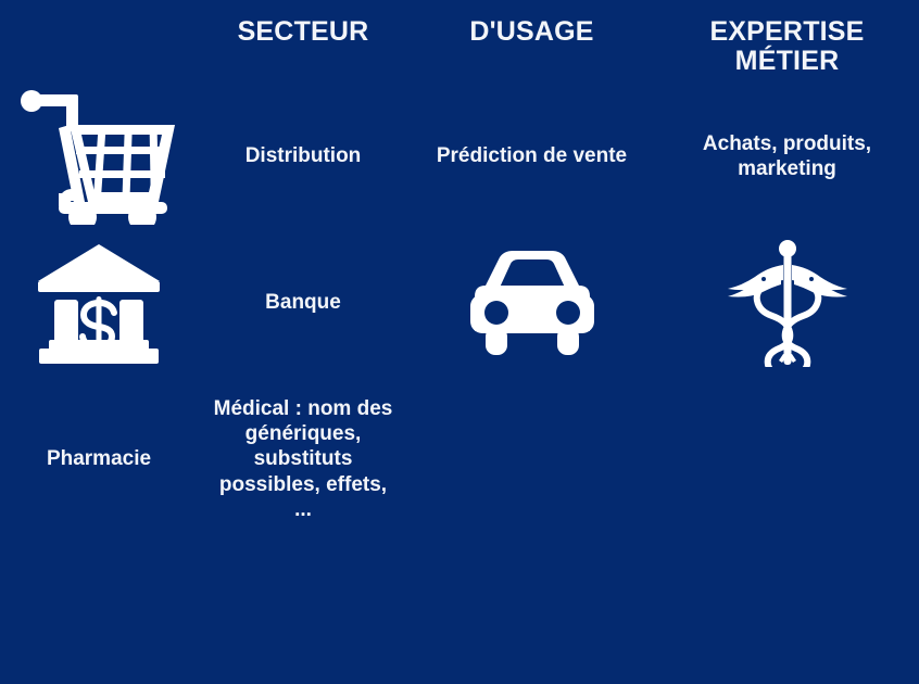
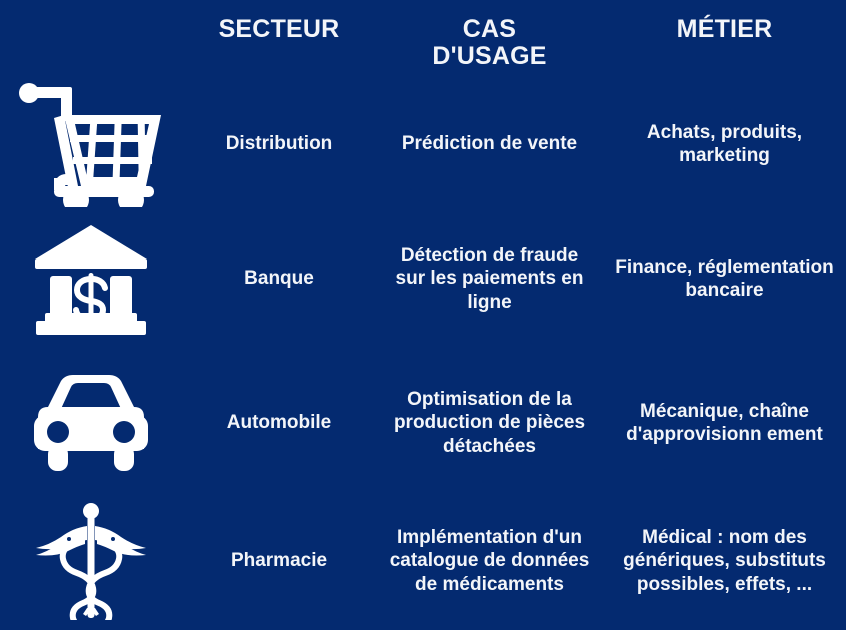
  SECTEUR
+ CAS
  D'USAGE
- EXPERTISE
  MÉTIER
  Distribution
  Prédiction de vente
  Achats, produits, marketing
  Banque
+ Détection de fraude sur les paiements en ligne
+ Finance, réglementation bancaire
+ Automobile
+ Optimisation de la production de pièces détachées
+ Mécanique, chaîne d'approvisionn ement
  Pharmacie
+ Implémentation d'un catalogue de données de médicaments
  Médical : nom des génériques, substituts possibles, effets, ...
